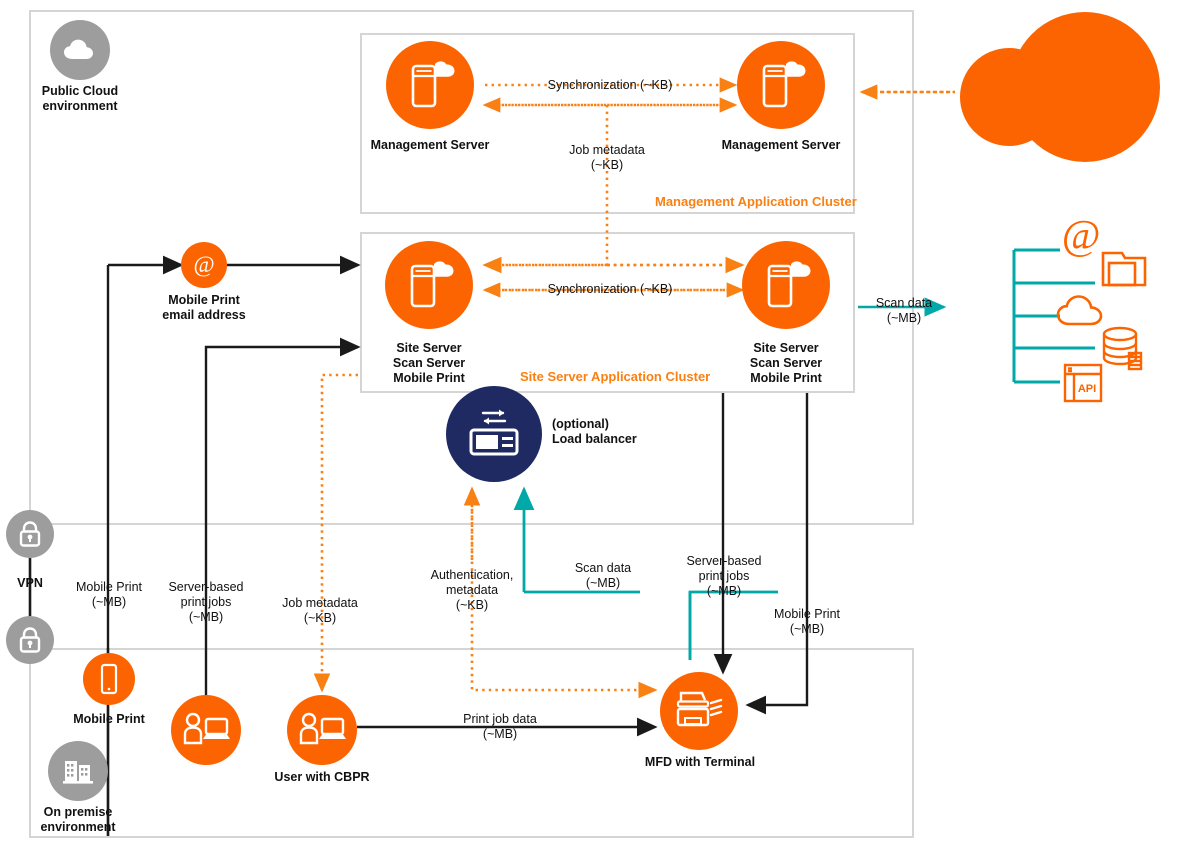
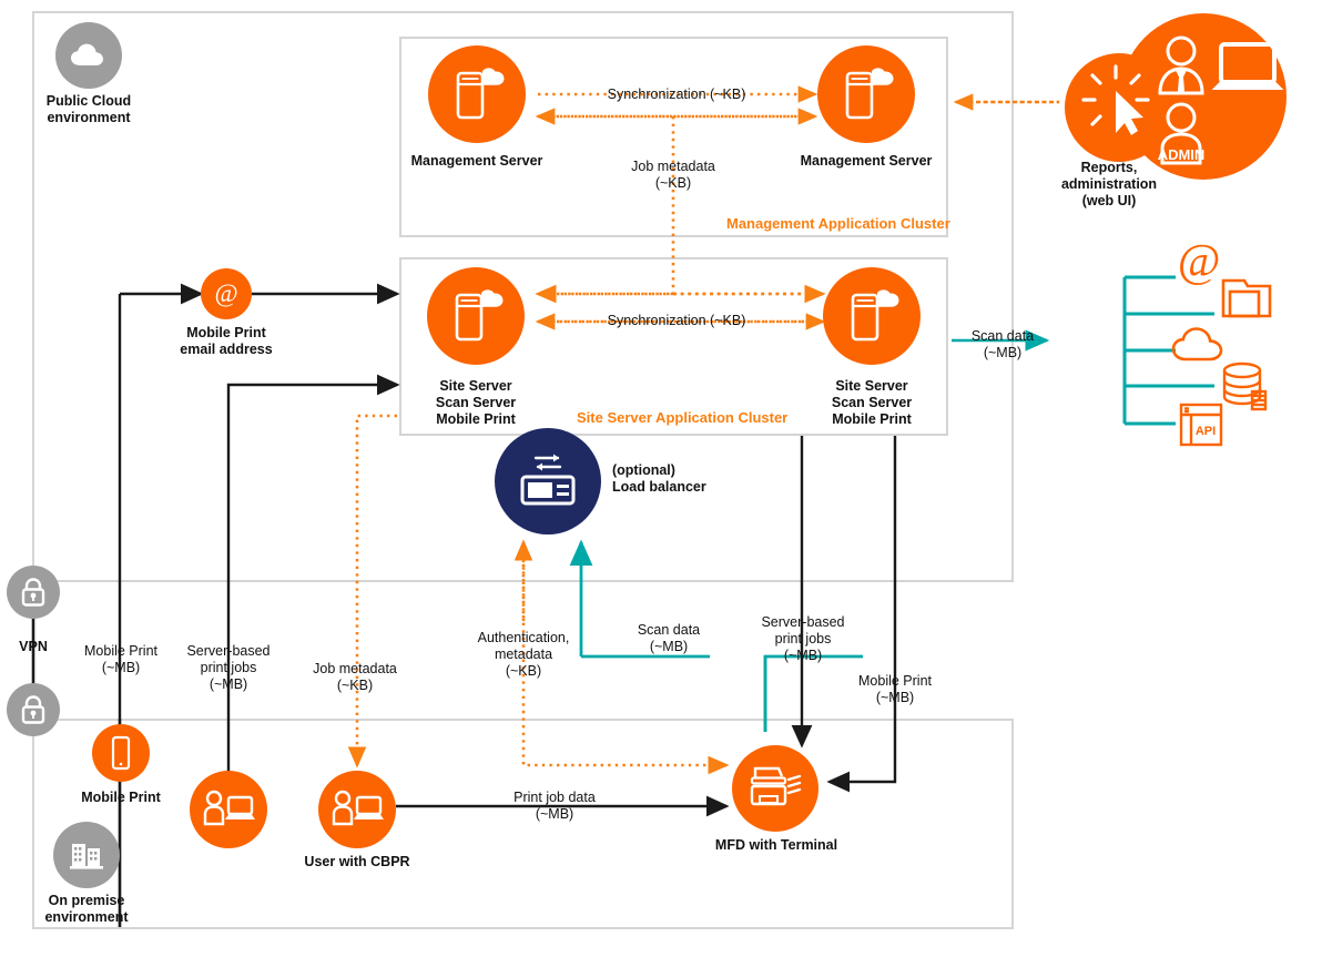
  Management Application Cluster
  Site Server Application Cluster
  Synchronization (~KB)
  Job metadata
  (~KB)
  Synchronization (~KB)
  Scan data
  (~MB)
  Mobile Print
  (~MB)
  Server-based
  print jobs
  (~MB)
  Job metadata
  (~KB)
  Authentication,
  metadata
  (~KB)
  Scan data
  (~MB)
  Server-based
  print jobs
  (~MB)
  Mobile Print
  (~MB)
  Print job data
  (~MB)
  Public Cloud
  environment
  Management Server
  Management Server
+ ADMIN
+ Reports,
+ administration
+ (web UI)
  @
  Mobile Print
  email address
  Site Server
  Scan Server
  Mobile Print
  Site Server
  Scan Server
  Mobile Print
  (optional)
  Load balancer
  VPN
  Mobile Print
  On premise
  environment
  User with CBPR
  MFD with Terminal
  @
  API
